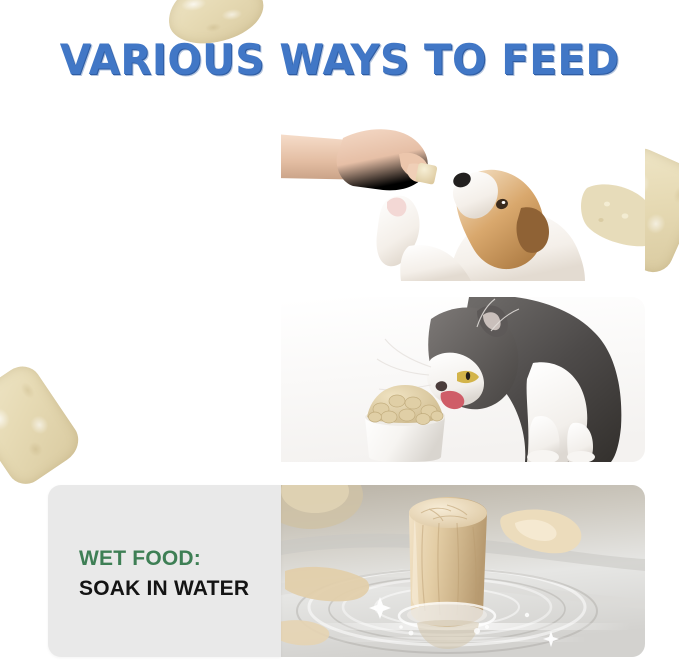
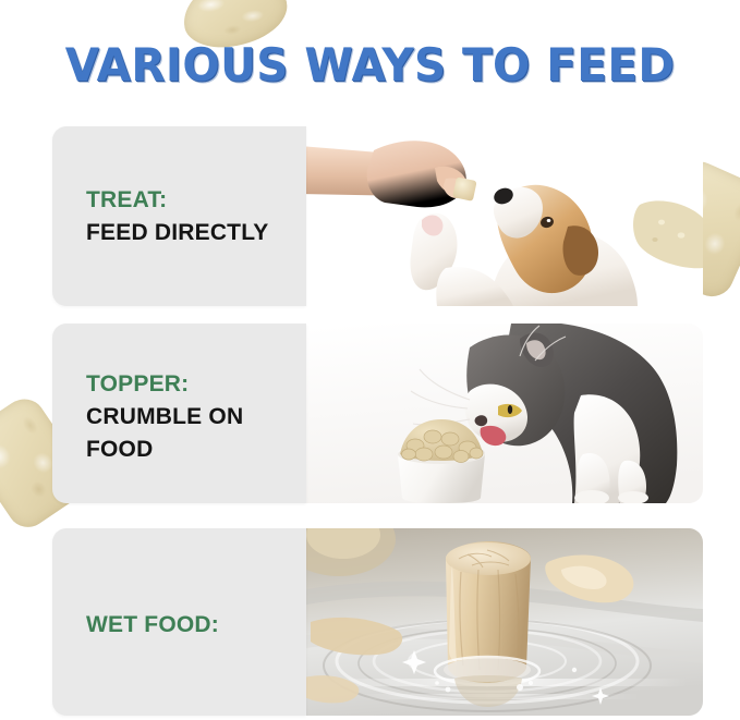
  VARIOUS WAYS TO FEED
+ TREAT:
+ FEED DIRECTLY
+ TOPPER:
+ CRUMBLE ON FOOD
  WET FOOD:
- SOAK IN WATER
